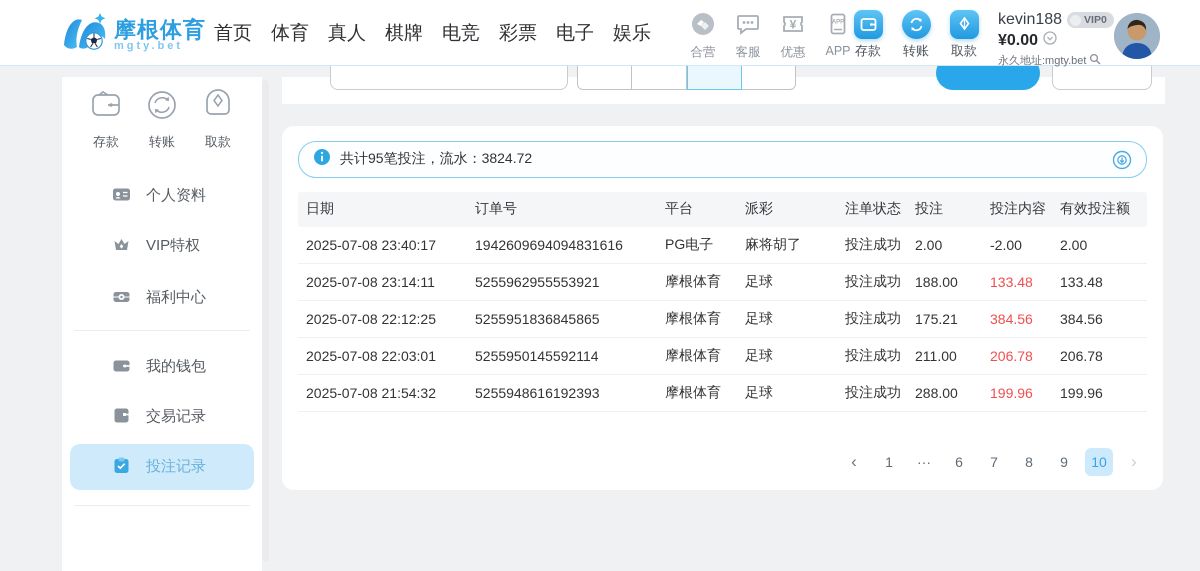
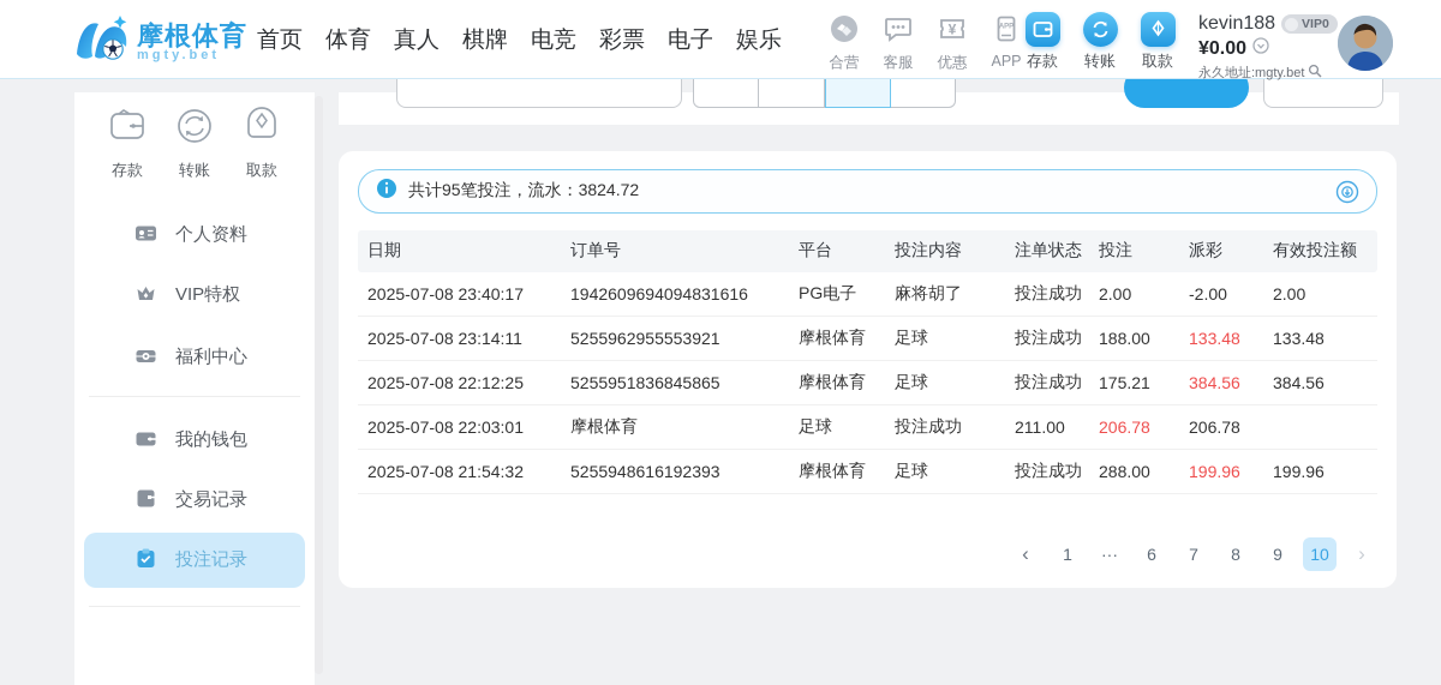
  摩根体育
  mgty.bet
  首页
  体育
  真人
  棋牌
  电竞
  彩票
  电子
  娱乐
  合营
  客服
  ¥
  优惠
  APP
  存款
  转账
  取款
  kevin188
  VIP0
  ¥0.00
  永久地址:mgty.bet
  存款
  转账
  取款
  个人资料
  VIP特权
  福利中心
  我的钱包
  交易记录
  投注记录
  共计95笔投注，流水：3824.72
  日期
  订单号
  平台
- 派彩
+ 投注内容
  注单状态
  投注
- 投注内容
+ 派彩
  有效投注额
  2025-07-08 23:40:17
  1942609694094831616
  PG电子
  麻将胡了
  投注成功
  2.00
  -2.00
  2.00
  2025-07-08 23:14:11
  5255962955553921
  摩根体育
  足球
  投注成功
  188.00
  133.48
  133.48
  2025-07-08 22:12:25
  5255951836845865
  摩根体育
  足球
  投注成功
  175.21
  384.56
  384.56
  2025-07-08 22:03:01
- 5255950145592114
  摩根体育
  足球
  投注成功
  211.00
  206.78
  206.78
  2025-07-08 21:54:32
  5255948616192393
  摩根体育
  足球
  投注成功
  288.00
  199.96
  199.96
  ‹
  1
  ···
  6
  7
  8
  9
  10
  ›
